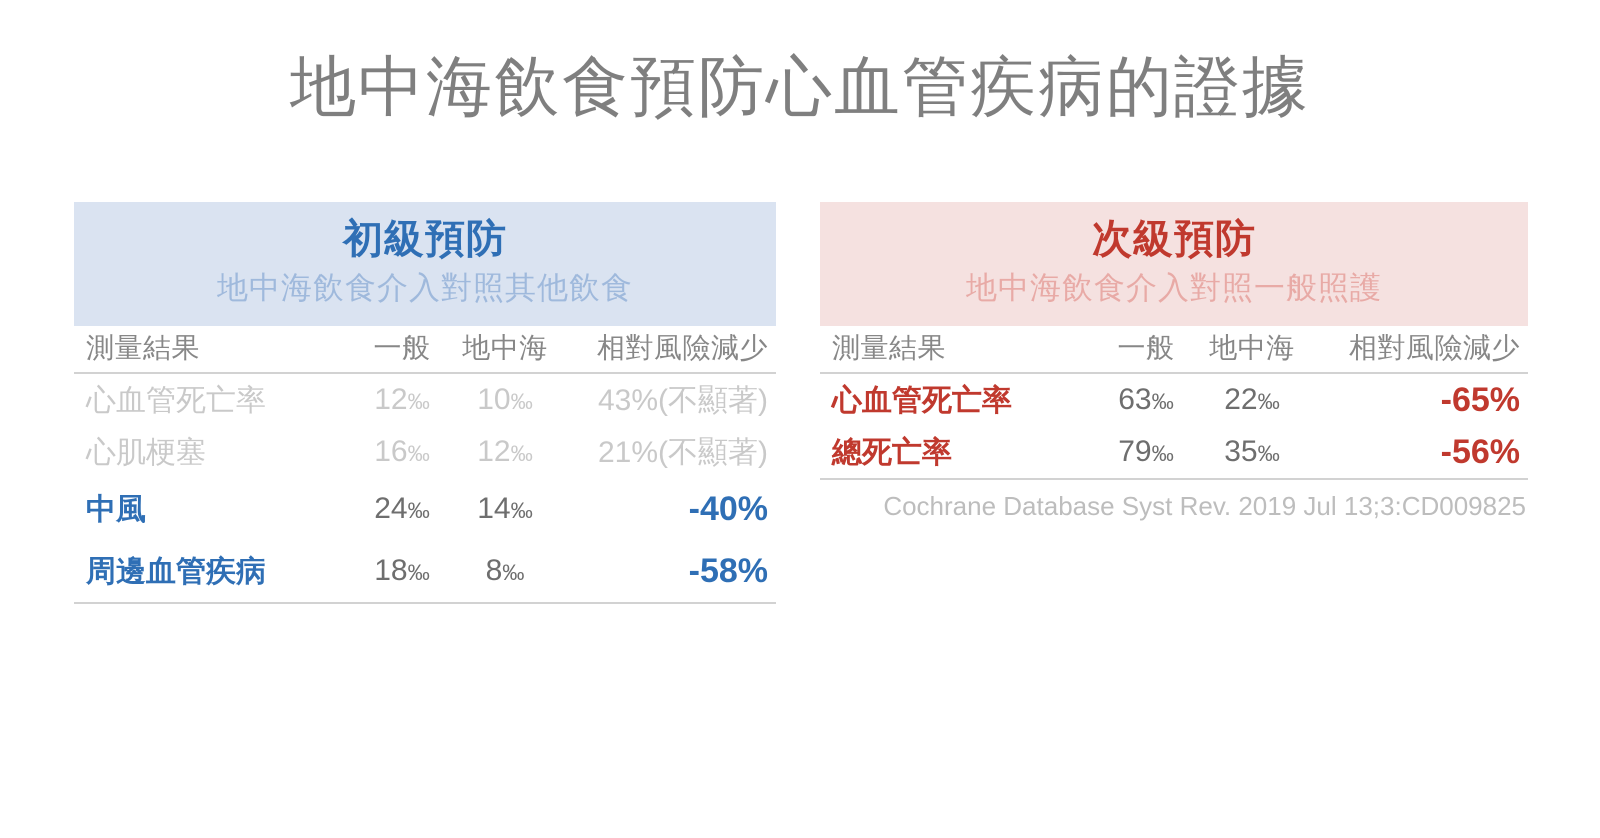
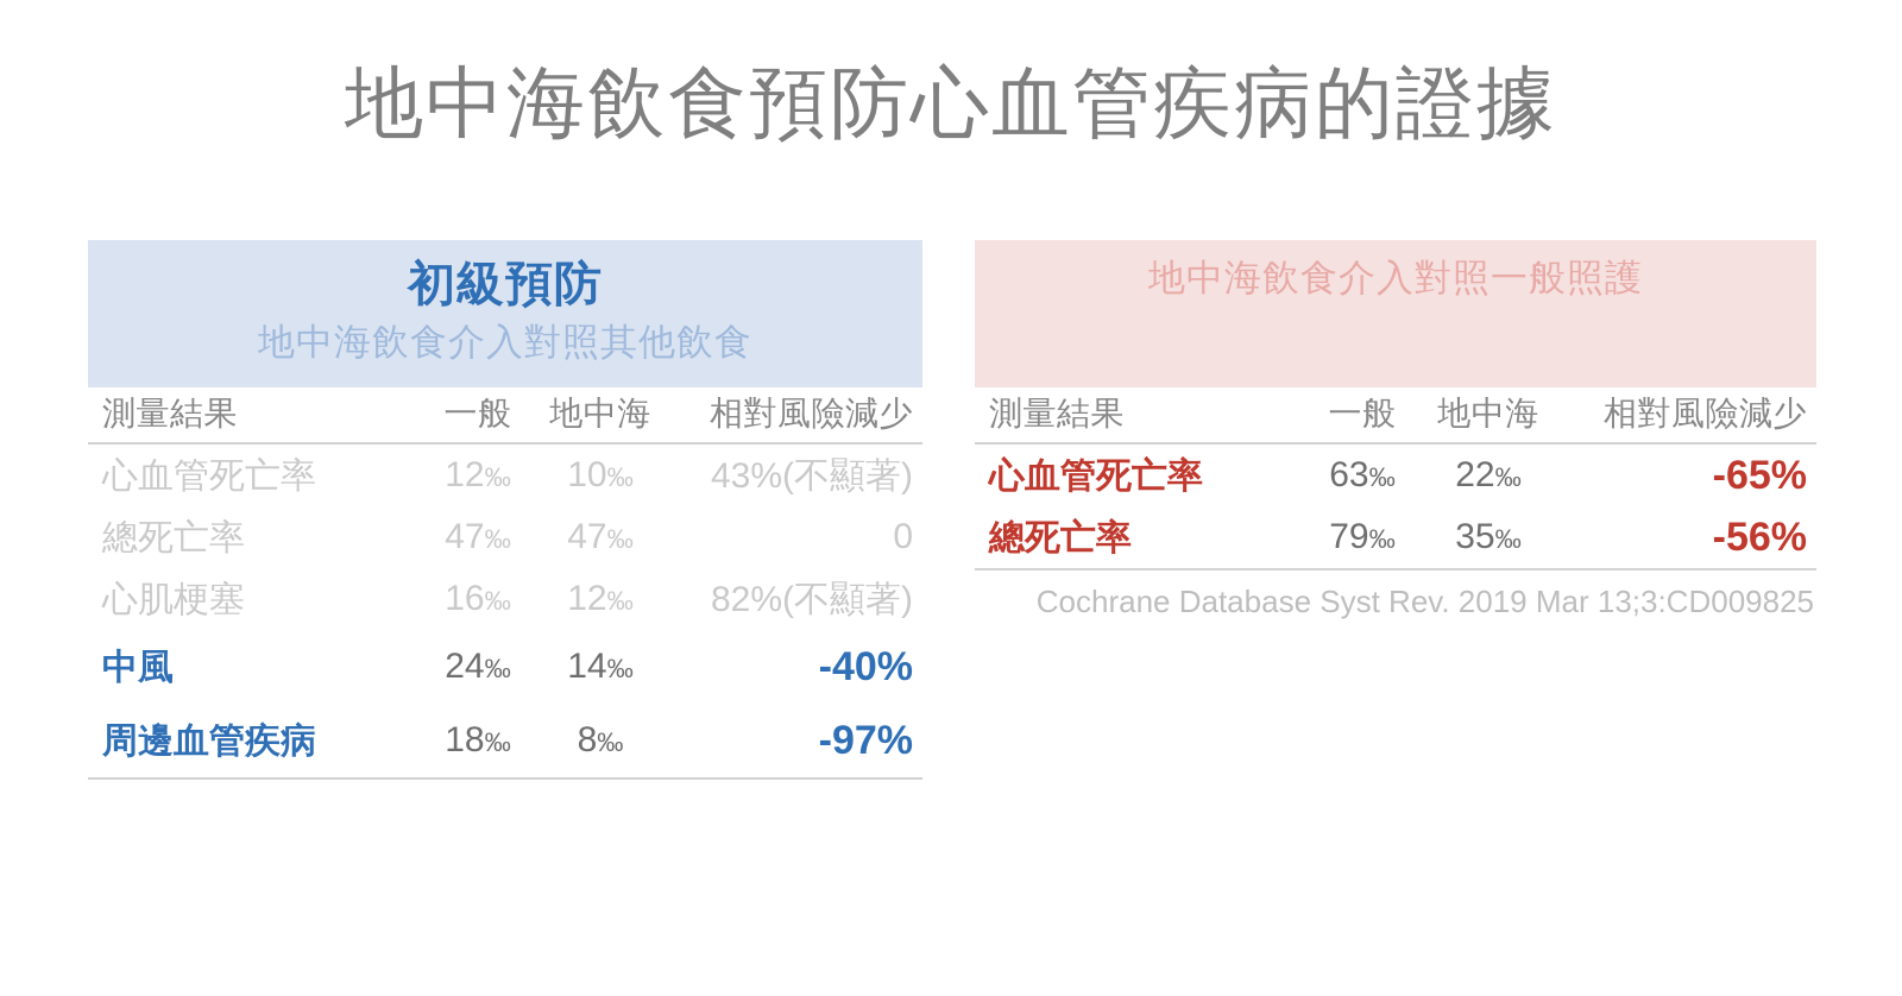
  地中海飲食預防心血管疾病的證據
  初級預防
  地中海飲食介入對照其他飲食
  測量結果	一般	地中海	相對風險減少
  心血管死亡率	12‰	10‰	43%(不顯著)
+ 總死亡率	47‰	47‰	0
- 心肌梗塞	16‰	12‰	21%(不顯著)
+ 心肌梗塞	16‰	12‰	82%(不顯著)
  中風	24‰	14‰	-40%
- 周邊血管疾病	18‰	8‰	-58%
+ 周邊血管疾病	18‰	8‰	-97%
- 次級預防
  地中海飲食介入對照一般照護
  測量結果	一般	地中海	相對風險減少
  心血管死亡率	63‰	22‰	-65%
  總死亡率	79‰	35‰	-56%
- Cochrane Database Syst Rev. 2019 Jul 13;3:CD009825
+ Cochrane Database Syst Rev. 2019 Mar 13;3:CD009825
